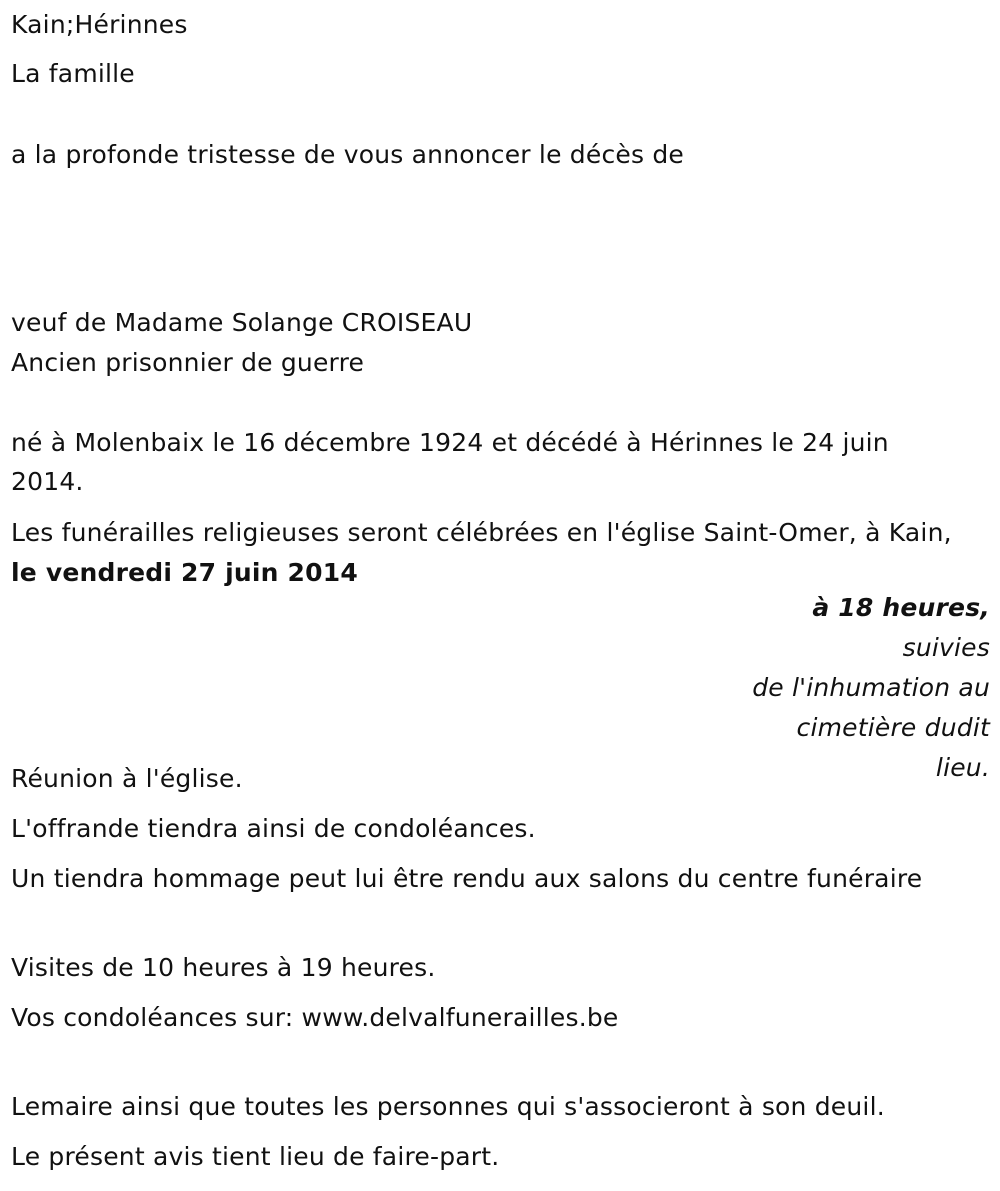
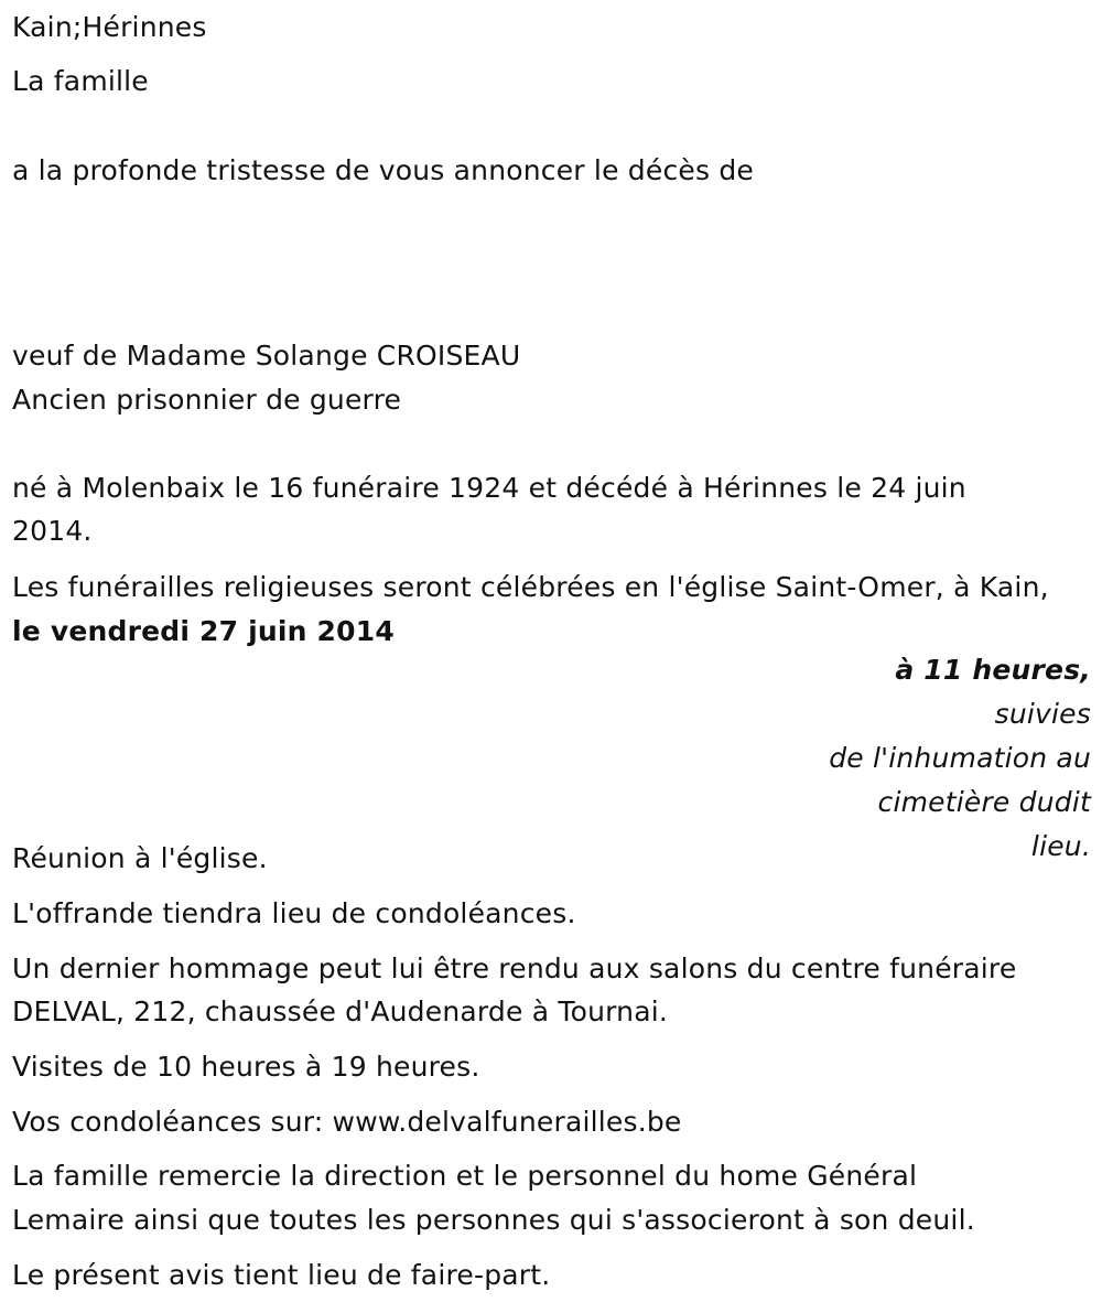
  Kain;Hérinnes
  La famille
  a la profonde tristesse de vous annoncer le décès de
  veuf de Madame Solange CROISEAU
  Ancien prisonnier de guerre
- né à Molenbaix le 16 décembre 1924 et décédé à Hérinnes le 24 juin
+ né à Molenbaix le 16 funéraire 1924 et décédé à Hérinnes le 24 juin
  2014.
  Les funérailles religieuses seront célébrées en l'église Saint-Omer, à Kain,
  le vendredi 27 juin 2014
- à 18 heures, suivies
+ à 11 heures, suivies
  de l'inhumation au
  cimetière dudit
  lieu.
  Réunion à l'église.
- L'offrande tiendra ainsi de condoléances.
+ L'offrande tiendra lieu de condoléances.
- Un tiendra hommage peut lui être rendu aux salons du centre funéraire
+ Un dernier hommage peut lui être rendu aux salons du centre funéraire
+ DELVAL, 212, chaussée d'Audenarde à Tournai.
  Visites de 10 heures à 19 heures.
  Vos condoléances sur: www.delvalfunerailles.be
+ La famille remercie la direction et le personnel du home Général
  Lemaire ainsi que toutes les personnes qui s'associeront à son deuil.
  Le présent avis tient lieu de faire-part.
